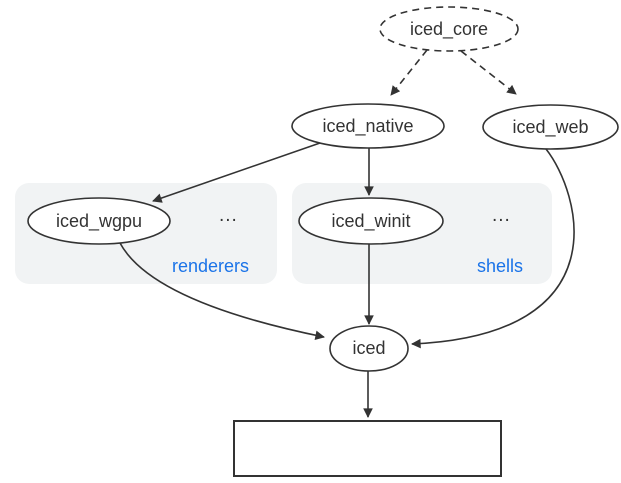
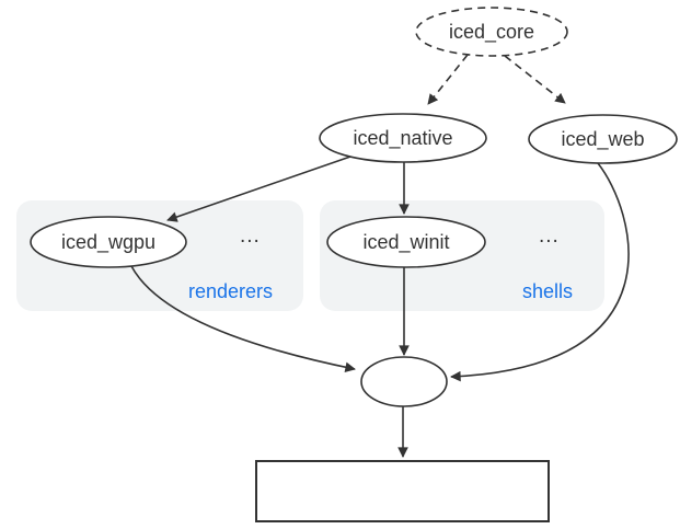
  ...
  renderers
  ...
  shells
  iced_core
  iced_native
  iced_web
  iced_wgpu
  iced_winit
- iced
